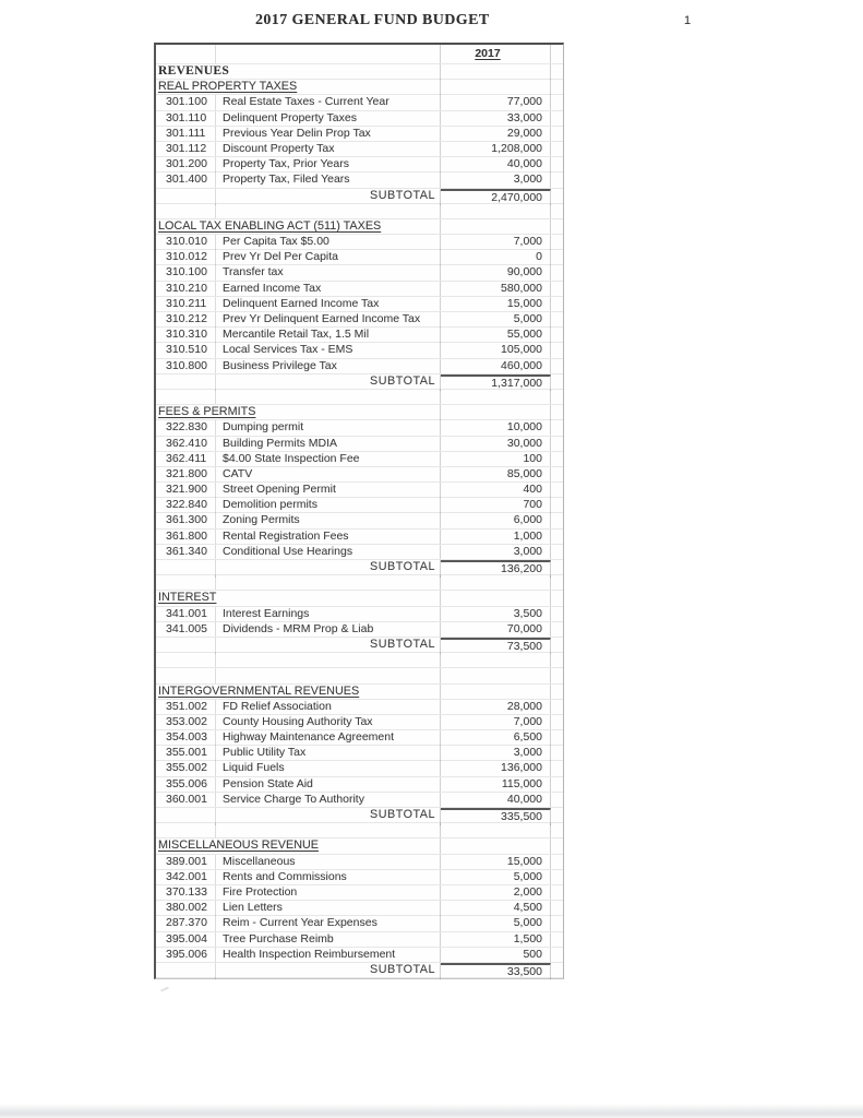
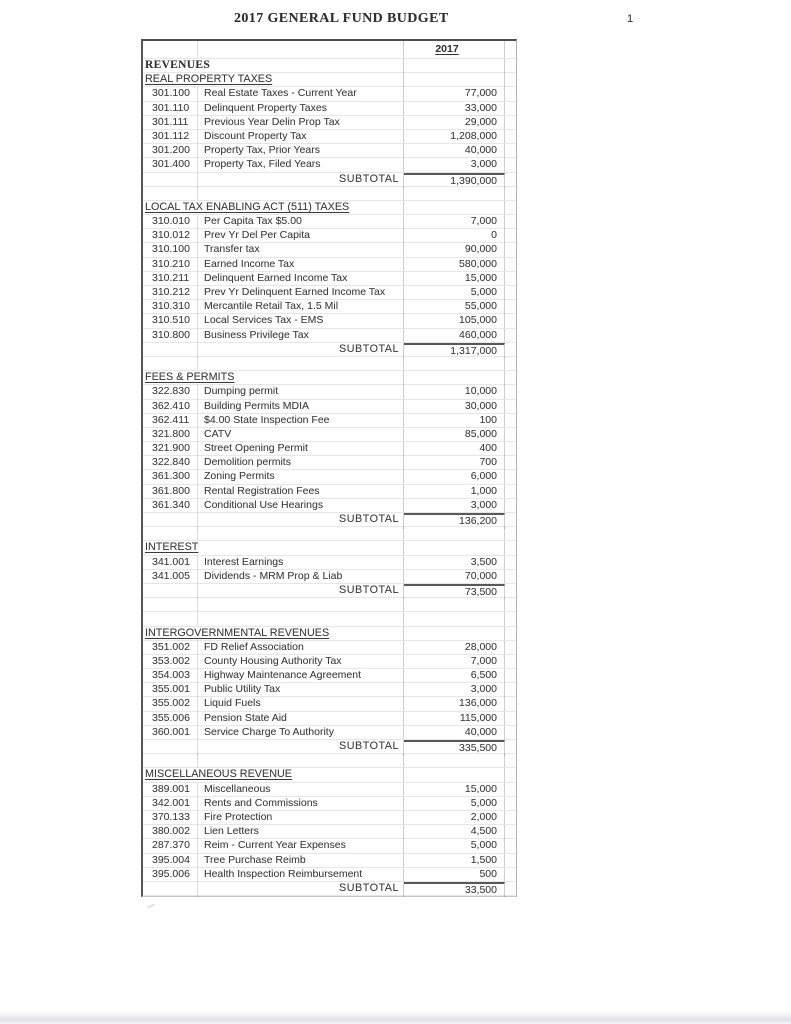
  2017 GENERAL FUND BUDGET
  1
  2017
  REVENUES
  REAL PROPERTY TAXES
  301.100
  Real Estate Taxes - Current Year
  77,000
  301.110
  Delinquent Property Taxes
  33,000
  301.111
  Previous Year Delin Prop Tax
  29,000
  301.112
  Discount Property Tax
  1,208,000
  301.200
  Property Tax, Prior Years
  40,000
  301.400
  Property Tax, Filed Years
  3,000
  SUBTOTAL
- 2,470,000
+ 1,390,000
  LOCAL TAX ENABLING ACT (511) TAXES
  310.010
  Per Capita Tax $5.00
  7,000
  310.012
  Prev Yr Del Per Capita
  0
  310.100
  Transfer tax
  90,000
  310.210
  Earned Income Tax
  580,000
  310.211
  Delinquent Earned Income Tax
  15,000
  310.212
  Prev Yr Delinquent Earned Income Tax
  5,000
  310.310
  Mercantile Retail Tax, 1.5 Mil
  55,000
  310.510
  Local Services Tax - EMS
  105,000
  310.800
  Business Privilege Tax
  460,000
  SUBTOTAL
  1,317,000
  FEES & PERMITS
  322.830
  Dumping permit
  10,000
  362.410
  Building Permits MDIA
  30,000
  362.411
  $4.00 State Inspection Fee
  100
  321.800
  CATV
  85,000
  321.900
  Street Opening Permit
  400
  322.840
  Demolition permits
  700
  361.300
  Zoning Permits
  6,000
  361.800
  Rental Registration Fees
  1,000
  361.340
  Conditional Use Hearings
  3,000
  SUBTOTAL
  136,200
  INTEREST
  341.001
  Interest Earnings
  3,500
  341.005
  Dividends - MRM Prop & Liab
  70,000
  SUBTOTAL
  73,500
  INTERGOVERNMENTAL REVENUES
  351.002
  FD Relief Association
  28,000
  353.002
  County Housing Authority Tax
  7,000
  354.003
  Highway Maintenance Agreement
  6,500
  355.001
  Public Utility Tax
  3,000
  355.002
  Liquid Fuels
  136,000
  355.006
  Pension State Aid
  115,000
  360.001
  Service Charge To Authority
  40,000
  SUBTOTAL
  335,500
  MISCELLANEOUS REVENUE
  389.001
  Miscellaneous
  15,000
  342.001
  Rents and Commissions
  5,000
  370.133
  Fire Protection
  2,000
  380.002
  Lien Letters
  4,500
  287.370
  Reim - Current Year Expenses
  5,000
  395.004
  Tree Purchase Reimb
  1,500
  395.006
  Health Inspection Reimbursement
  500
  SUBTOTAL
  33,500
